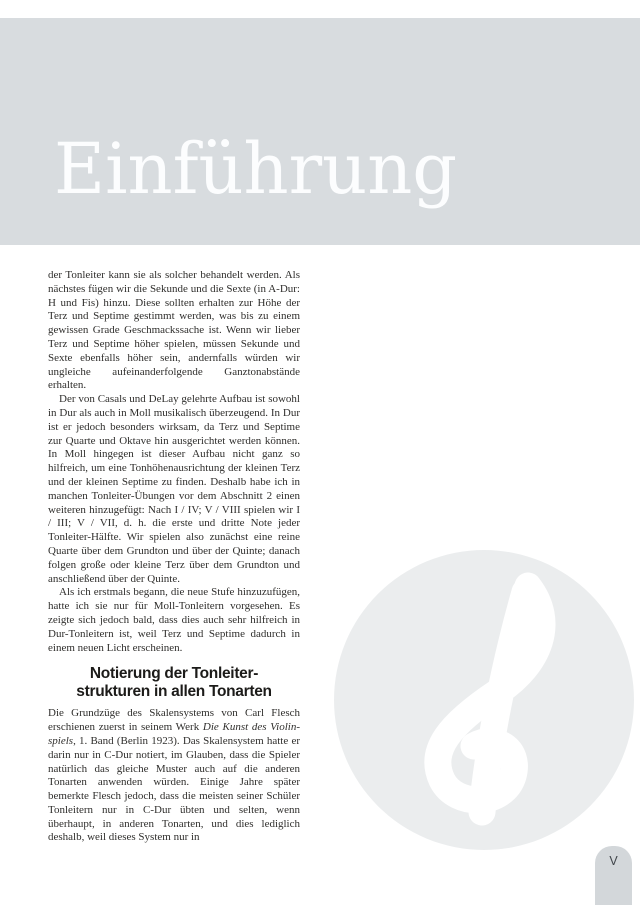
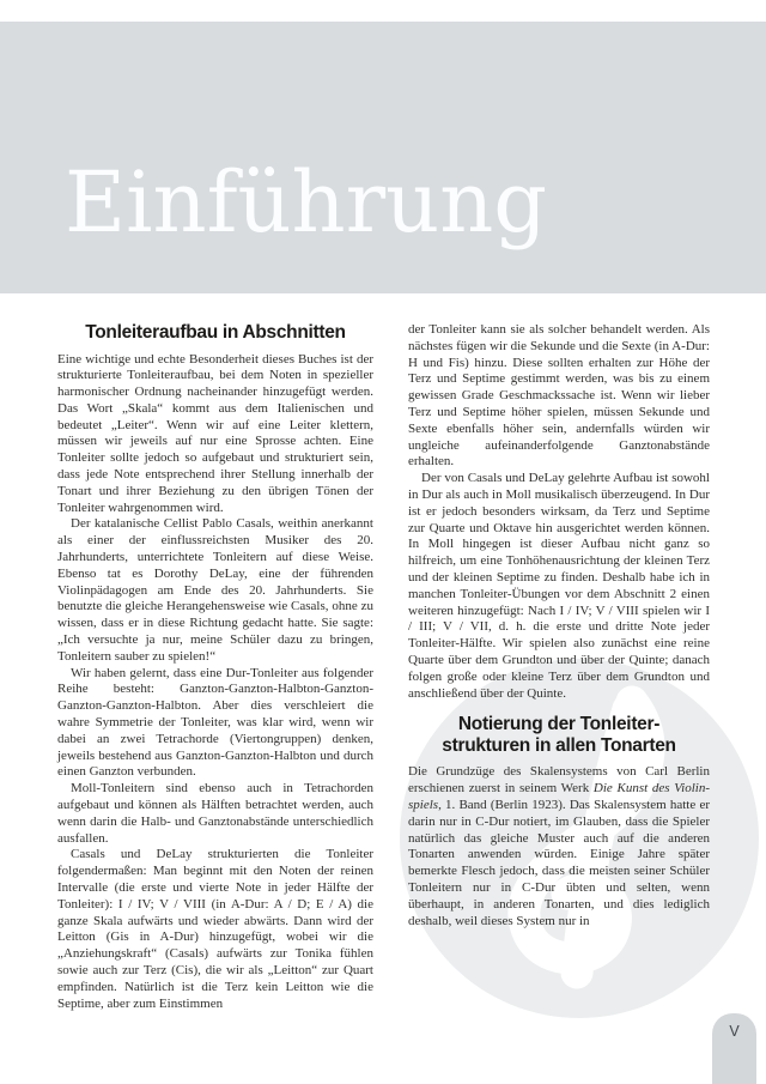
  Einführung
+ Tonleiteraufbau in Abschnitten
+ Eine wichtige und echte Besonderheit dieses Buches ist der strukturierte Tonleiteraufbau, bei dem Noten in spezieller harmonischer Ordnung nacheinander hinzugefügt werden. Das Wort „Skala“ kommt aus dem Italienischen und bedeutet „Leiter“. Wenn wir auf eine Leiter klettern, müssen wir jeweils auf nur eine Sprosse achten. Eine Tonleiter sollte jedoch so aufgebaut und strukturiert sein, dass jede Note entsprechend ihrer Stellung innerhalb der Tonart und ihrer Beziehung zu den übrigen Tönen der Tonleiter wahrgenommen wird.
+ Der katalanische Cellist Pablo Casals, weithin an­erkannt als einer der einflussreichsten Musiker des 20. Jahrhunderts, unterrichtete Tonleitern auf diese Weise. Ebenso tat es Dorothy DeLay, eine der führenden Violinpädagogen am Ende des 20. Jahrhunderts. Sie benutzte die gleiche Herangehensweise wie Casals, ohne zu wissen, dass er in diese Richtung gedacht hatte. Sie sagte: „Ich versuchte ja nur, meine Schüler dazu zu bringen, Tonleitern sauber zu spielen!“
+ Wir haben gelernt, dass eine Dur-Tonleiter aus folgender Reihe besteht: Ganzton-Ganzton-Halbton-Ganzton-Ganzton-Ganzton-Halbton. Aber dies verschleiert die wahre Symmetrie der Tonleiter, was klar wird, wenn wir dabei an zwei Tetrachorde (Viertongruppen) denken, jeweils bestehend aus Ganzton-Ganzton-Halbton und durch einen Ganzton verbunden.
+ Moll-Tonleitern sind ebenso auch in Tetrachorden aufgebaut und können als Hälften betrachtet werden, auch wenn darin die Halb- und Ganztonabstände unterschiedlich ausfallen.
+ Casals und DeLay strukturierten die Tonleiter folgendermaßen: Man beginnt mit den Noten der reinen Intervalle (die erste und vierte Note in jeder Hälfte der Tonleiter): I / IV; V / VIII (in A-Dur: A / D; E / A) die ganze Skala aufwärts und wieder abwärts. Dann wird der Leitton (Gis in A-Dur) hinzugefügt, wobei wir die „Anziehungskraft“ (Casals) aufwärts zur Tonika fühlen sowie auch zur Terz (Cis), die wir als „Leitton“ zur Quart empfinden. Natürlich ist die Terz kein Leitton wie die Septime, aber zum Einstimmen
  der Tonleiter kann sie als solcher behandelt werden. Als nächstes fügen wir die Sekunde und die Sexte (in A-Dur: H und Fis) hinzu. Diese sollten erhalten zur Höhe der Terz und Septime gestimmt werden, was bis zu einem gewissen Grade Geschmackssache ist. Wenn wir lieber Terz und Septime höher spielen, müssen Sekunde und Sexte ebenfalls höher sein, an­dernfalls würden wir ungleiche aufeinanderfolgende Ganztonabstände erhalten.
  Der von Casals und DeLay gelehrte Aufbau ist so­wohl in Dur als auch in Moll musikalisch überzeu­gend. In Dur ist er jedoch besonders wirksam, da Terz und Septime zur Quarte und Oktave hin ausgerichtet werden können. In Moll hingegen ist dieser Aufbau nicht ganz so hilfreich, um eine Tonhöhenausrichtung der kleinen Terz und der kleinen Septime zu finden. Deshalb habe ich in manchen Tonleiter-Übungen vor dem Abschnitt 2 einen weiteren hinzugefügt: Nach I / IV; V / VIII spielen wir I / III; V / VII, d. h. die erste und dritte Note jeder Tonleiter-Hälfte. Wir spie­len also zunächst eine reine Quarte über dem Grund­ton und über der Quinte; danach folgen große oder kleine Terz über dem Grundton und anschließend über der Quinte.
- Als ich erstmals begann, die neue Stufe hinzuzufügen, hatte ich sie nur für Moll-Tonleitern vorgesehen. Es zeigte sich jedoch bald, dass dies auch sehr hilfreich in Dur-Tonleitern ist, weil Terz und Septime dadurch in einem neuen Licht erscheinen.
  Notierung der Tonleiter-
  strukturen in allen Tonarten
- Die Grundzüge des Skalensystems von Carl Flesch erschienen zuerst in seinem Werk Die Kunst des Violin­piels, 1. Band (Berlin 1923). Das Skalensystem hatte er darin nur in C-Dur notiert, im Glauben, dass die Spieler natürlich das gleiche Muster auch auf die anderen Tonarten anwenden würden. Einige Jahre später bemerkte Flesch jedoch, dass die meisten seiner Schüler Tonleitern nur in C-Dur übten und selten, wenn überhaupt, in anderen Tonarten, und dies lediglich deshalb, weil dieses System nur in
+ Die Grundzüge des Skalensystems von Carl Berlin erschienen zuerst in seinem Werk Die Kunst des Violin­piels, 1. Band (Berlin 1923). Das Skalensystem hatte er darin nur in C-Dur notiert, im Glauben, dass die Spieler natürlich das gleiche Muster auch auf die anderen Tonarten anwenden würden. Einige Jahre später bemerkte Flesch jedoch, dass die meisten seiner Schüler Tonleitern nur in C-Dur übten und selten, wenn überhaupt, in anderen Tonarten, und dies lediglich deshalb, weil dieses System nur in
  V
